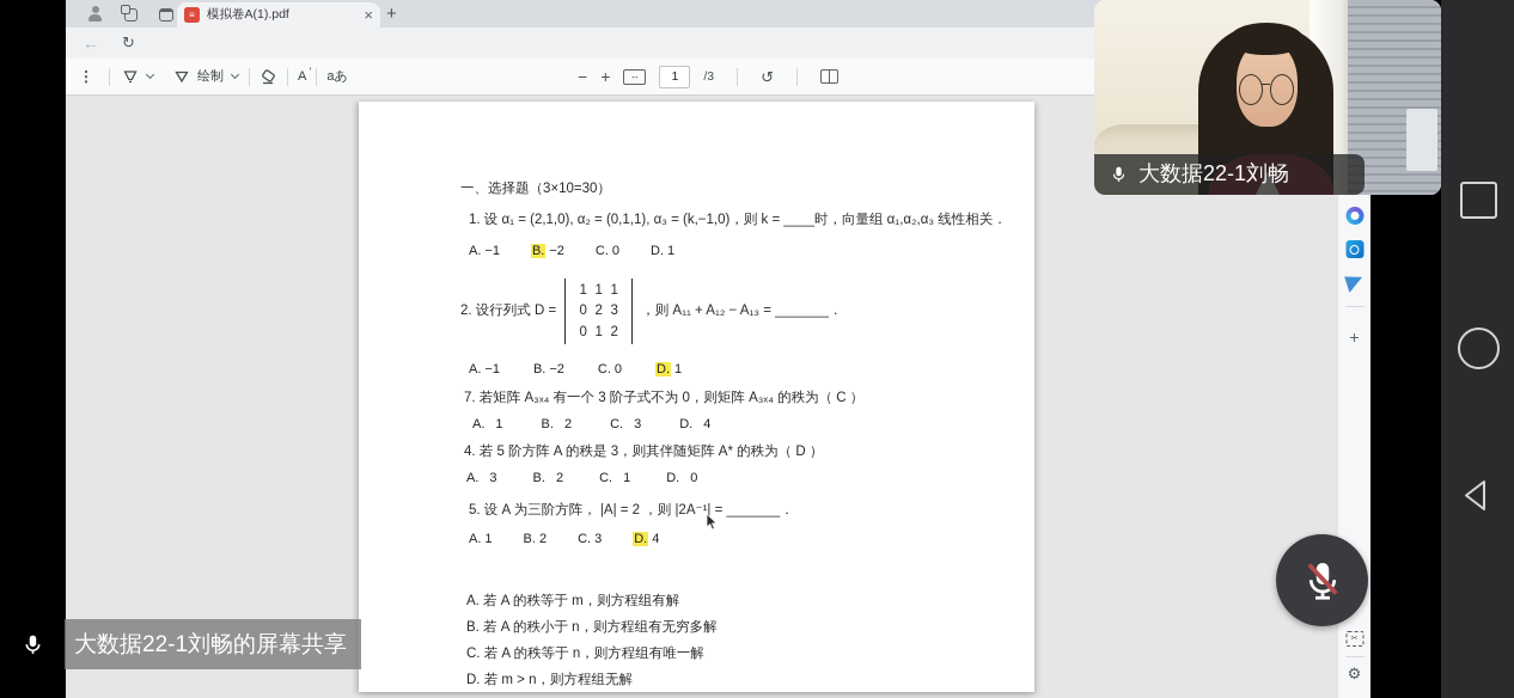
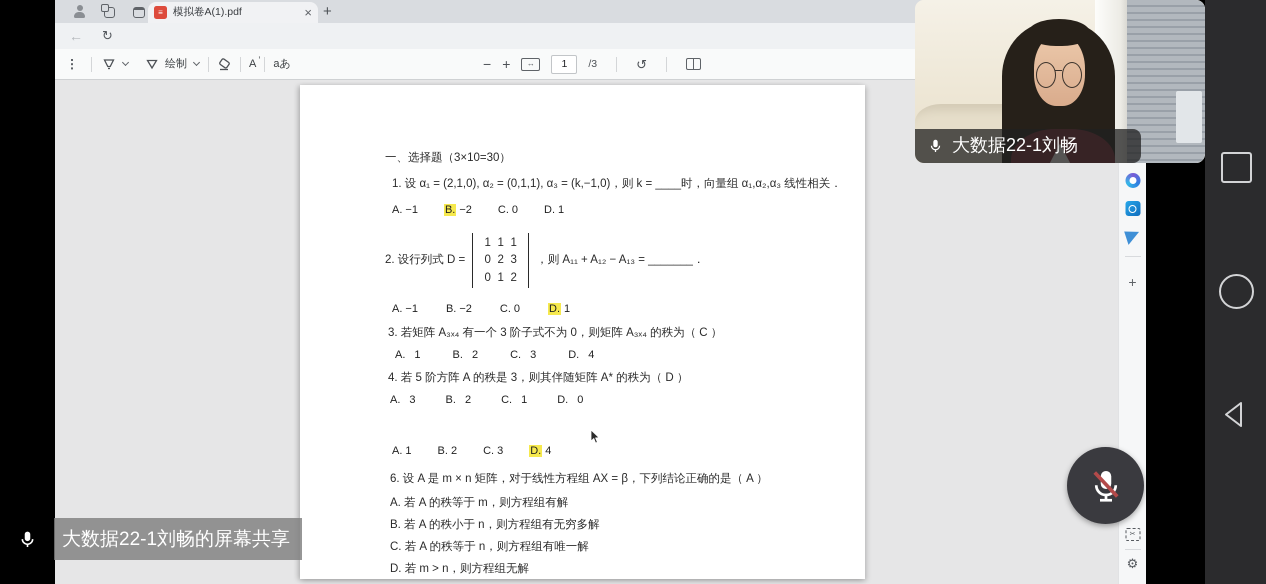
  ≡
  模拟卷A(1).pdf
  ×
  +
  ←
  ↻
  绘制
  A
  aあ
  −
  +
  ↔
  1
  /3
  ↺
  一、选择题（3×10=30）
  1. 设 α₁ = (2,1,0), α₂ = (0,1,1), α₃ = (k,−1,0)，则 k = ____时，向量组 α₁,α₂,α₃ 线性相关．
  A. −1
  B. −2
  C. 0
  D. 1
  2. 设行列式 D =
  1
  1
  1
  0
  2
  3
  0
  1
  2
  ，则 A₁₁ + A₁₂ − A₁₃ = _______．
  A. −1
  B. −2
  C. 0
  D. 1
- 7. 若矩阵 A₃ₓ₄ 有一个 3 阶子式不为 0，则矩阵 A₃ₓ₄ 的秩为（ C ）
+ 3. 若矩阵 A₃ₓ₄ 有一个 3 阶子式不为 0，则矩阵 A₃ₓ₄ 的秩为（ C ）
  A. 1
  B. 2
  C. 3
  D. 4
  4. 若 5 阶方阵 A 的秩是 3，则其伴随矩阵 A* 的秩为（ D ）
  A. 3
  B. 2
  C. 1
  D. 0
- 5. 设 A 为三阶方阵， |A| = 2 ，则 |2A⁻¹| = _______．
  A. 1
  B. 2
  C. 3
  D. 4
+ 6. 设 A 是 m × n 矩阵，对于线性方程组 AX = β，下列结论正确的是（ A ）
  A. 若 A 的秩等于 m，则方程组有解
  B. 若 A 的秩小于 n，则方程组有无穷多解
  C. 若 A 的秩等于 n，则方程组有唯一解
  D. 若 m > n，则方程组无解
  +
  ⚙
  大数据22-1刘畅
  大数据22-1刘畅的屏幕共享
